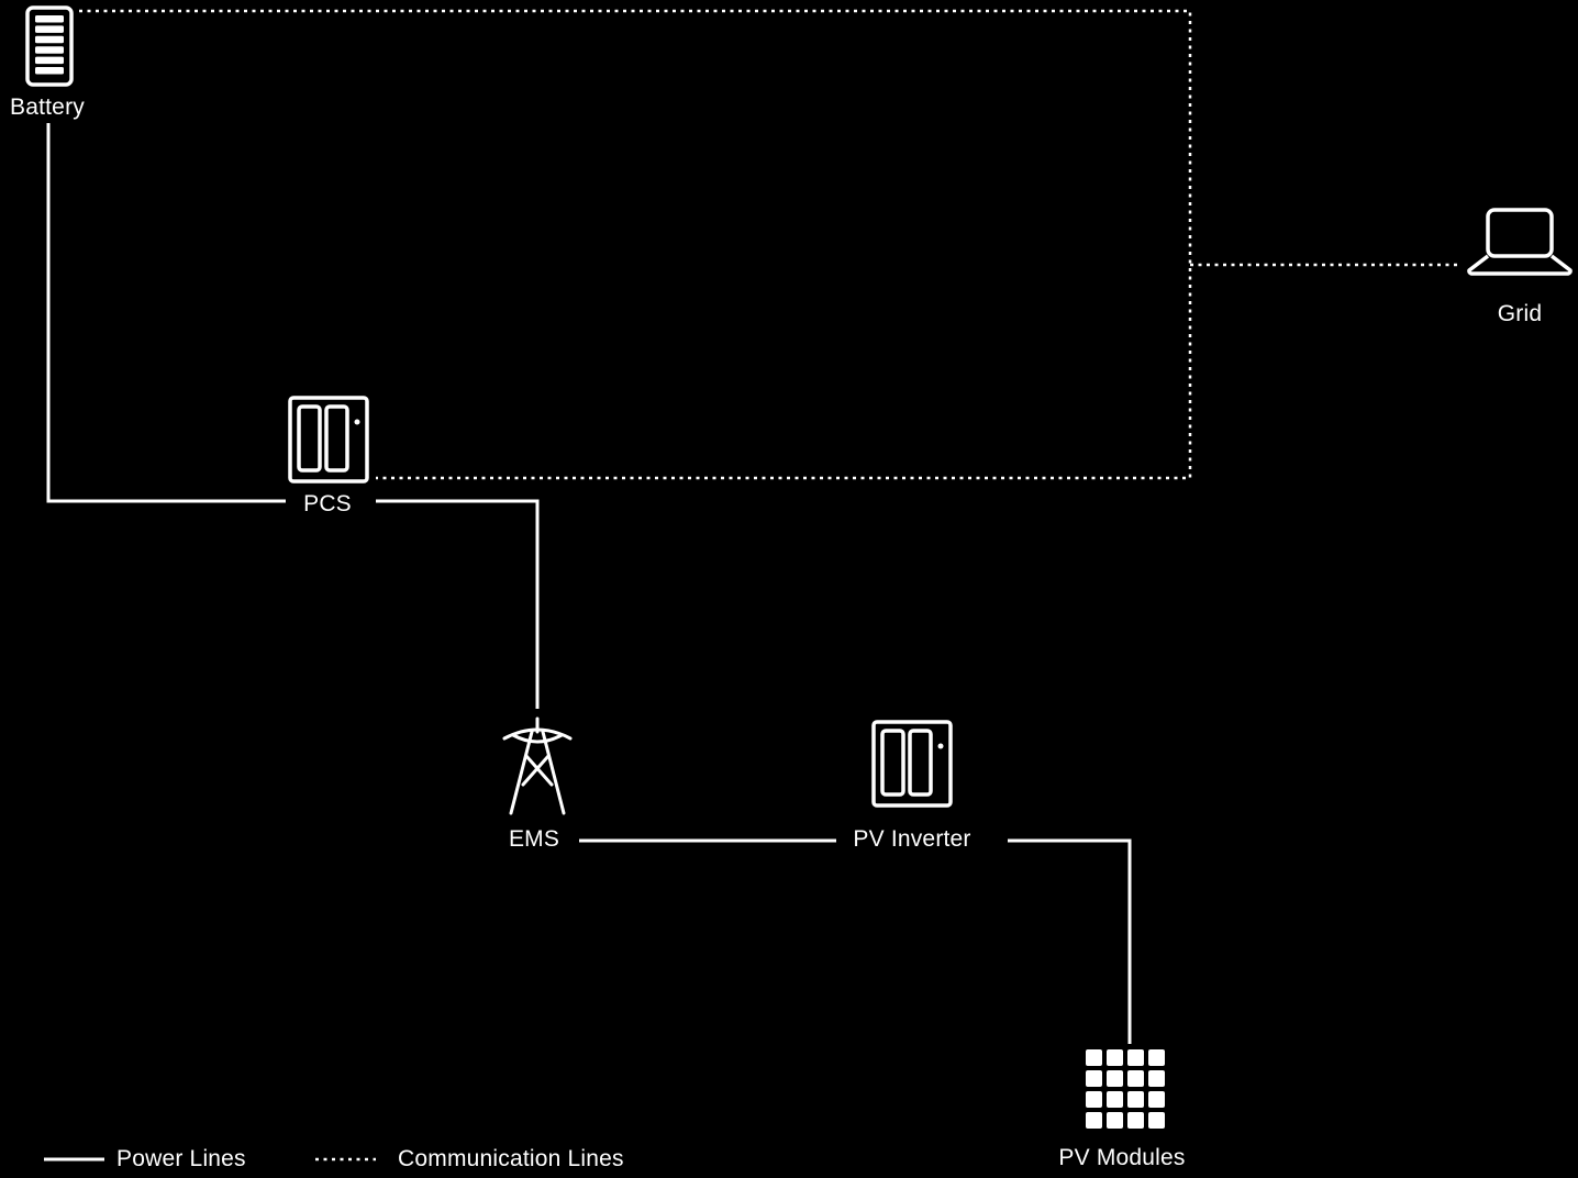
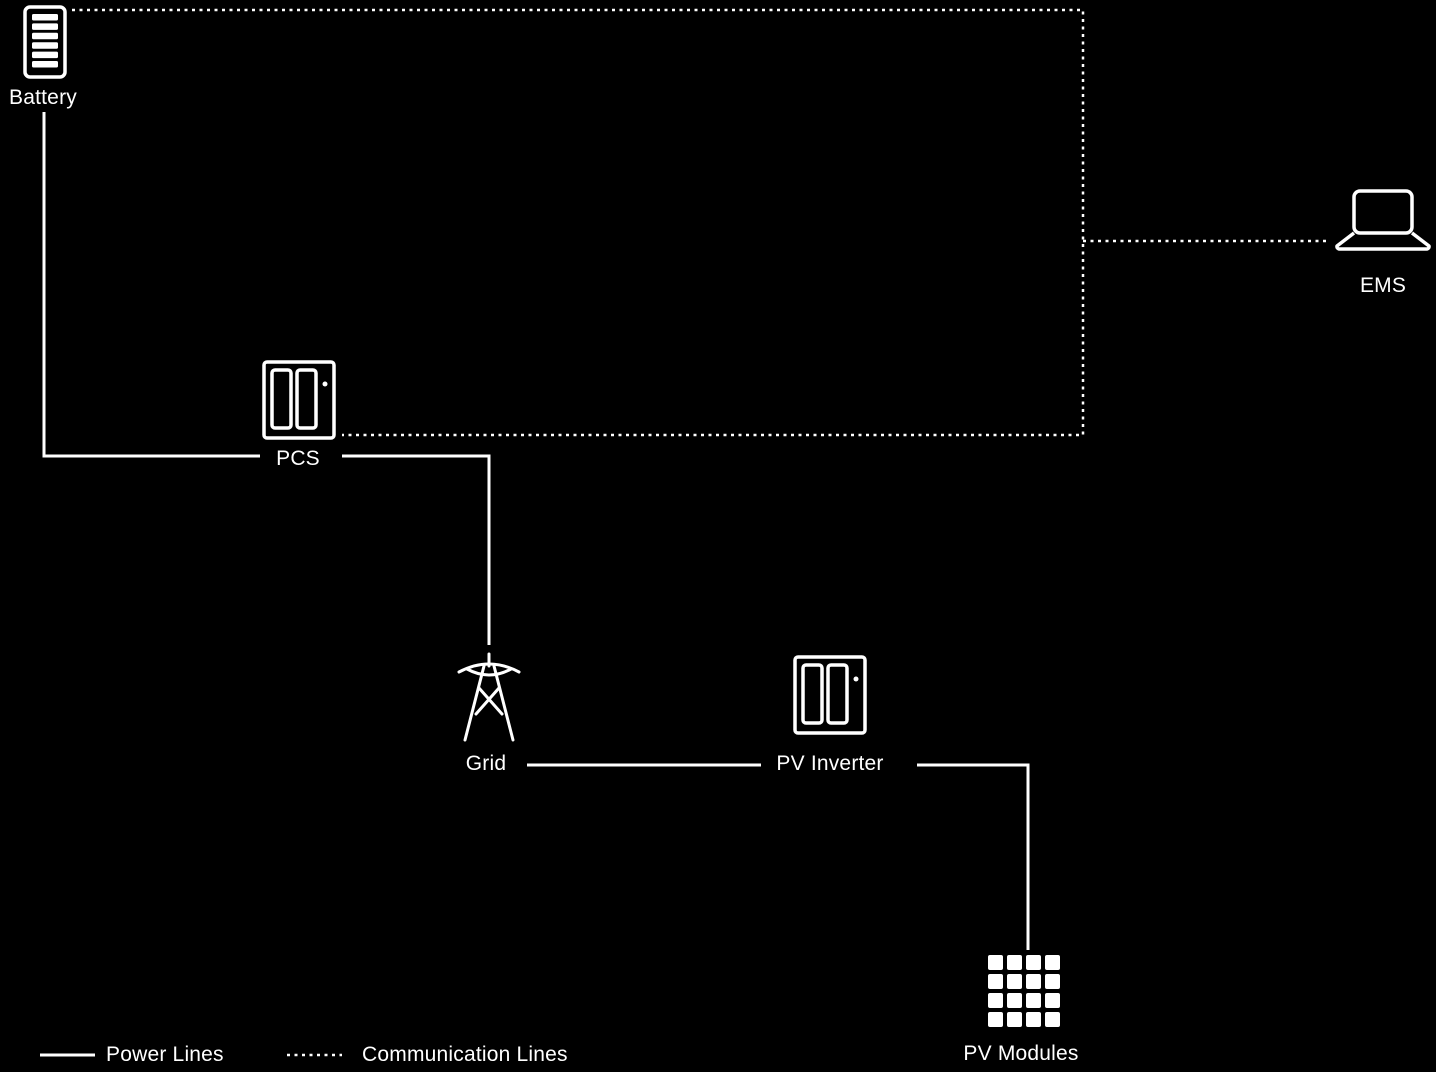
  Battery
- Grid
+ EMS
  PCS
- EMS
+ Grid
  PV Inverter
  PV Modules
  Power Lines
  Communication Lines
